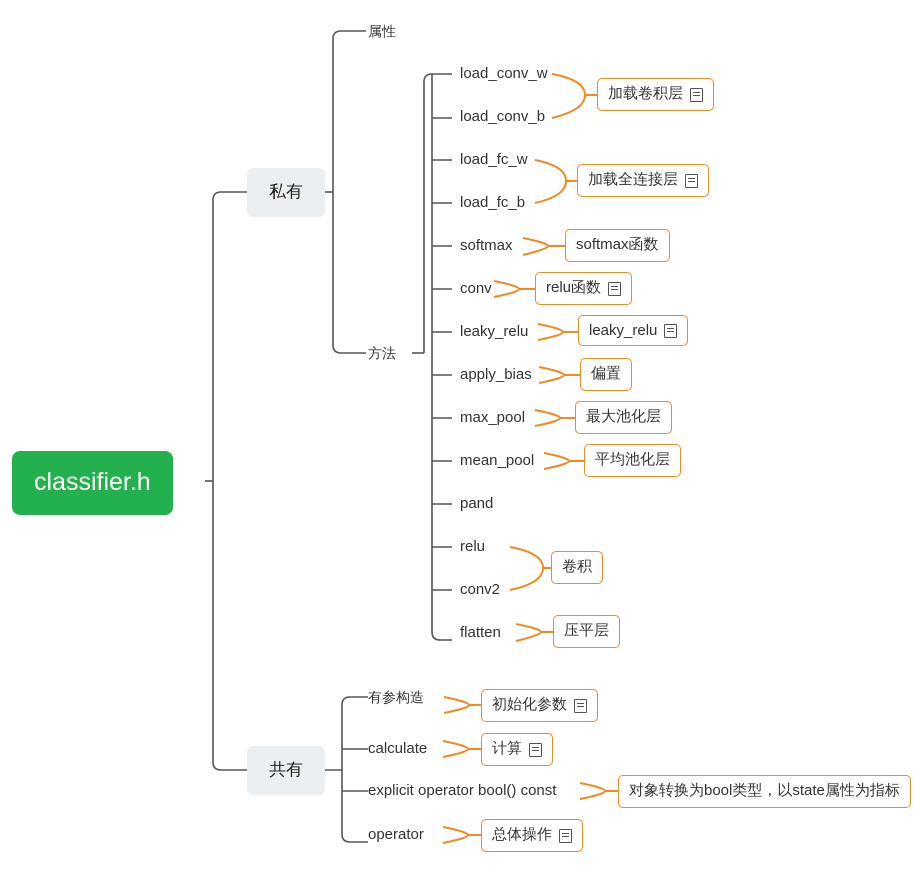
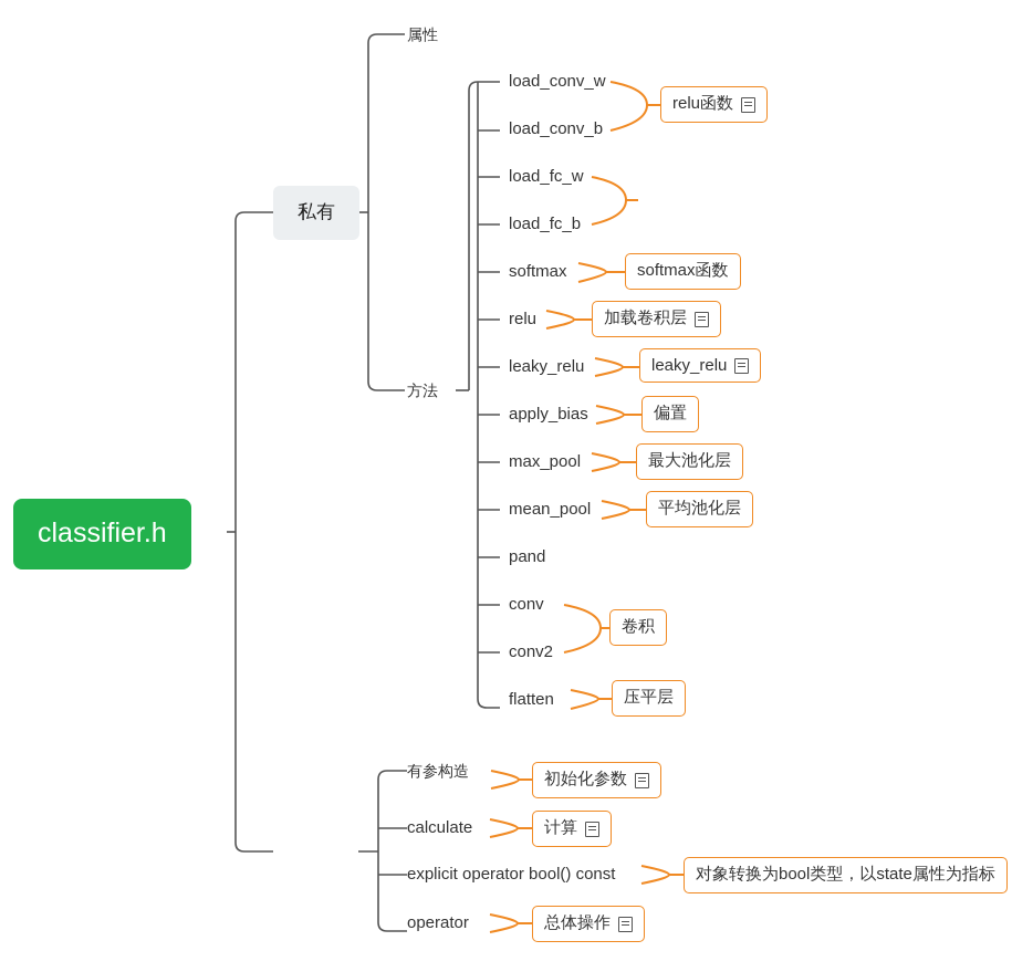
  classifier.h
  私有
- 共有
  属性
  方法
  load_conv_w
  load_conv_b
  load_fc_w
  load_fc_b
  softmax
- conv
+ relu
  leaky_relu
  apply_bias
  max_pool
  mean_pool
  pand
- relu
+ conv
  conv2
  flatten
- 加载卷积层
+ relu函数
- 加载全连接层
  softmax函数
- relu函数
+ 加载卷积层
  leaky_relu
  偏置
  最大池化层
  平均池化层
  卷积
  压平层
  有参构造
  calculate
  explicit operator bool() const
  operator
  初始化参数
  计算
  对象转换为bool类型，以state属性为指标
  总体操作
